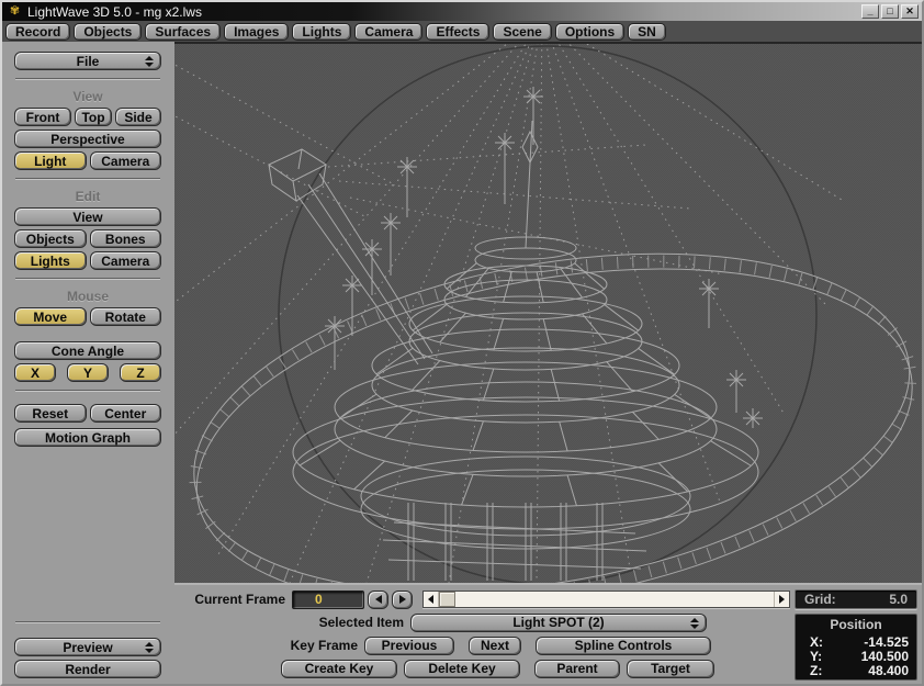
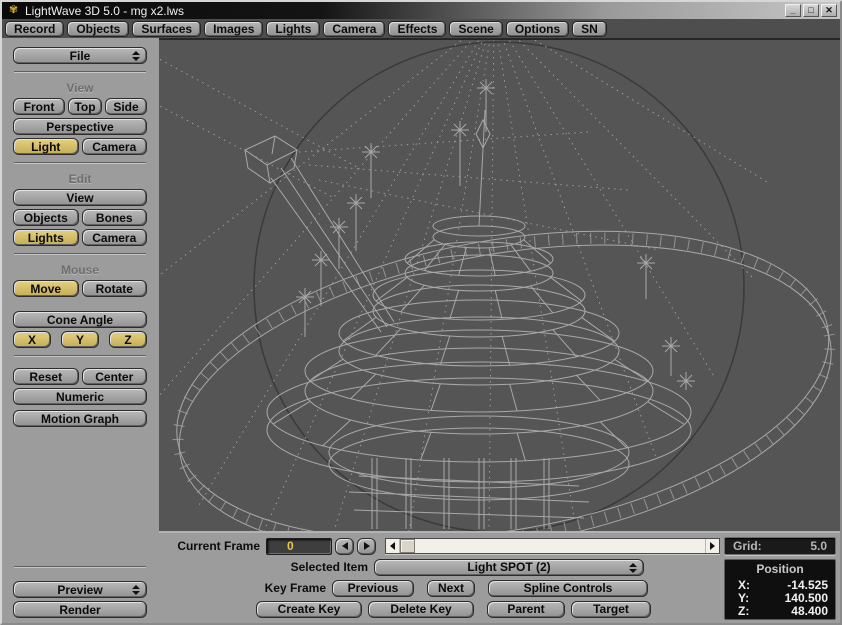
  ✾
  LightWave 3D 5.0 - mg x2.lws
  _
  □
  ✕
  Record
  Objects
  Surfaces
  Images
  Lights
  Camera
  Effects
  Scene
  Options
  SN
  File
  View
  Front
  Top
  Side
  Perspective
  Light
  Camera
  Edit
  View
  Objects
  Bones
  Lights
  Camera
  Mouse
  Move
  Rotate
  Cone Angle
  X
  Y
  Z
  Reset
  Center
+ Numeric
  Motion Graph
  Preview
  Render
  Current Frame
  0
  Selected Item
  Light SPOT (2)
  Key Frame
  Previous
  Next
  Spline Controls
  Create Key
  Delete Key
  Parent
  Target
  Grid:
  5.0
  Position
  X:
  -14.525
  Y:
  140.500
  Z:
  48.400
